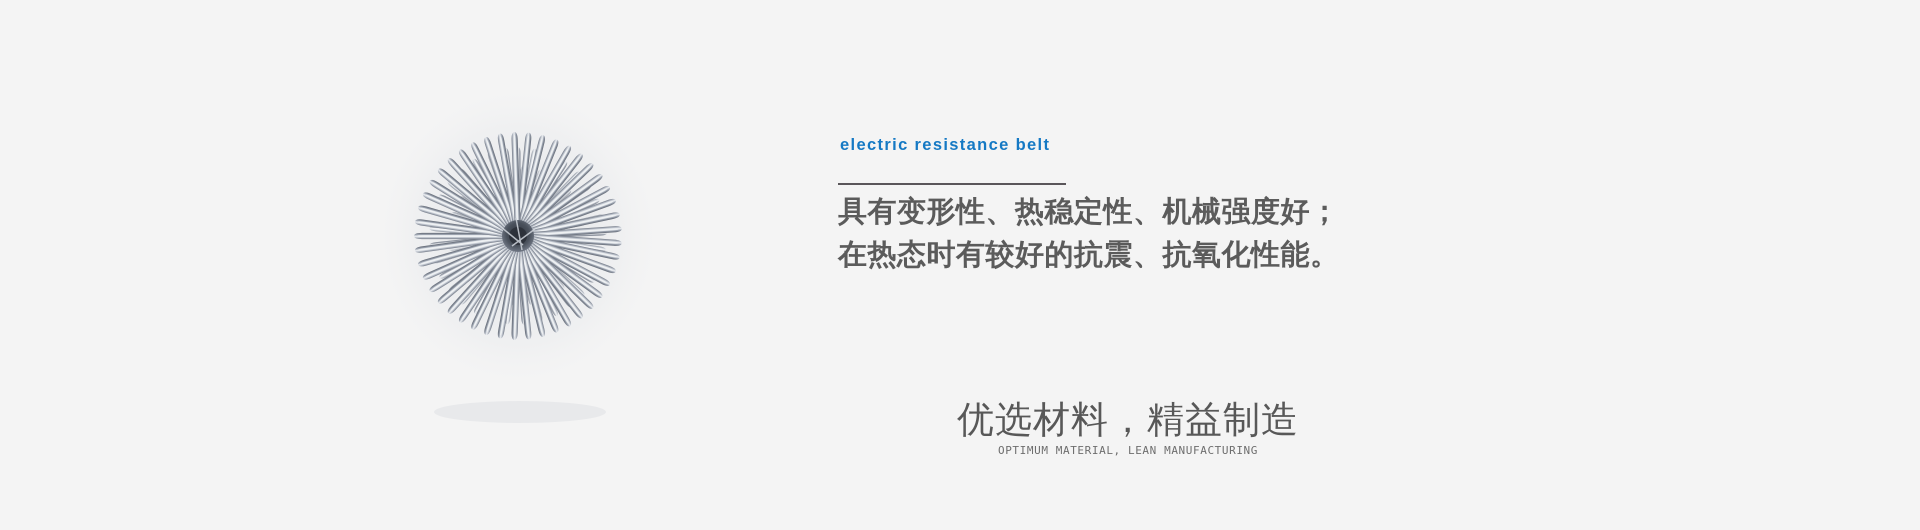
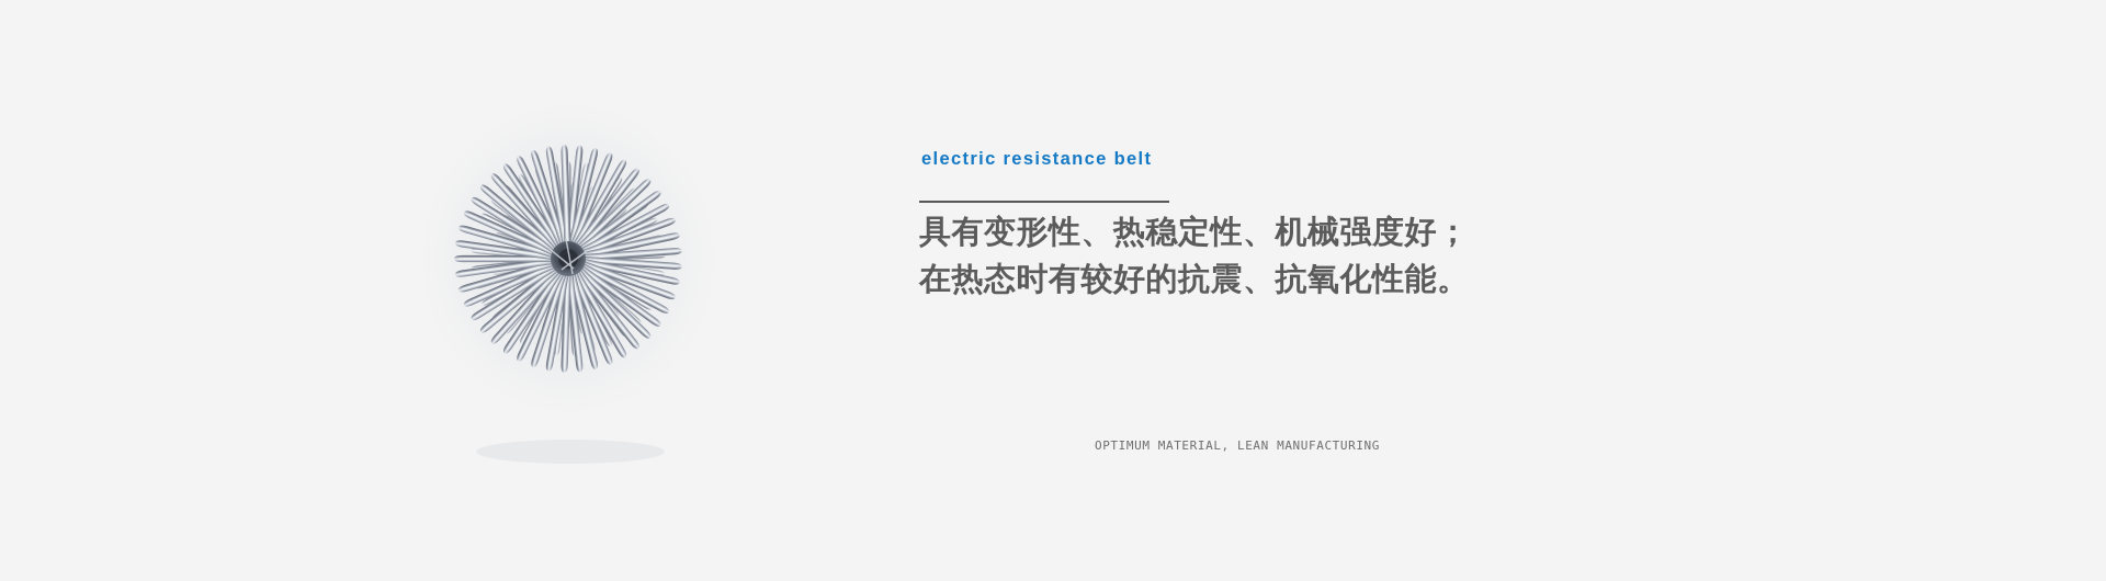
  electric resistance belt
  具有变形性、热稳定性、机械强度好；
  在热态时有较好的抗震、抗氧化性能。
- 优选材料，精益制造
  OPTIMUM MATERIAL, LEAN MANUFACTURING
